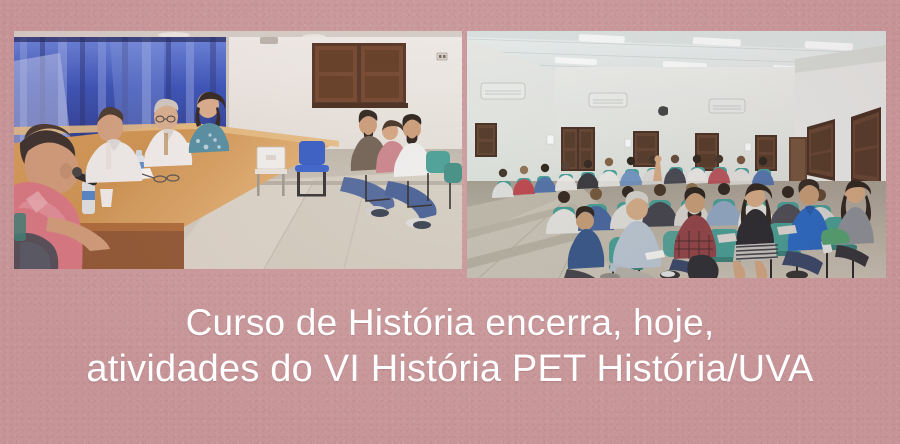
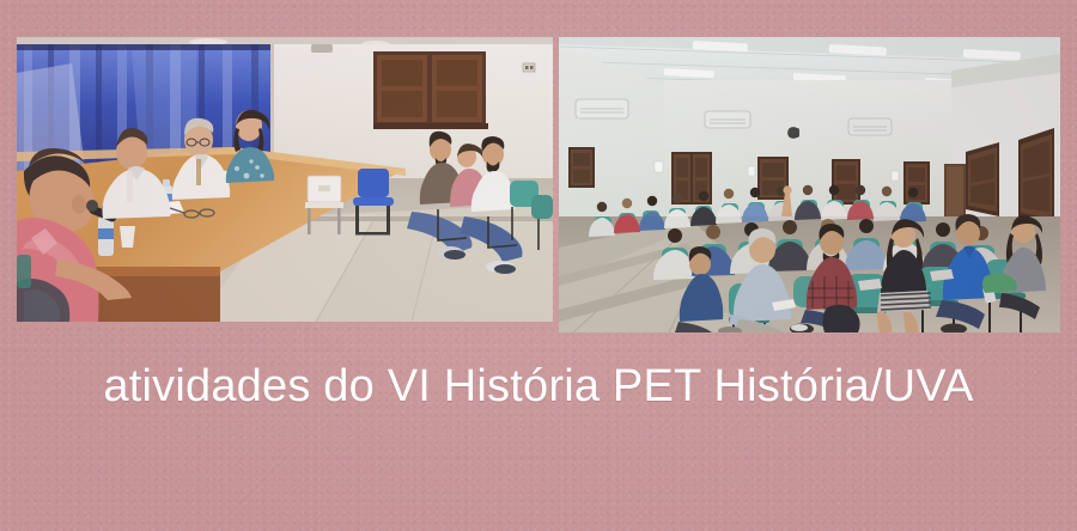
- Curso de História encerra, hoje,
  atividades do VI História PET História/UVA
